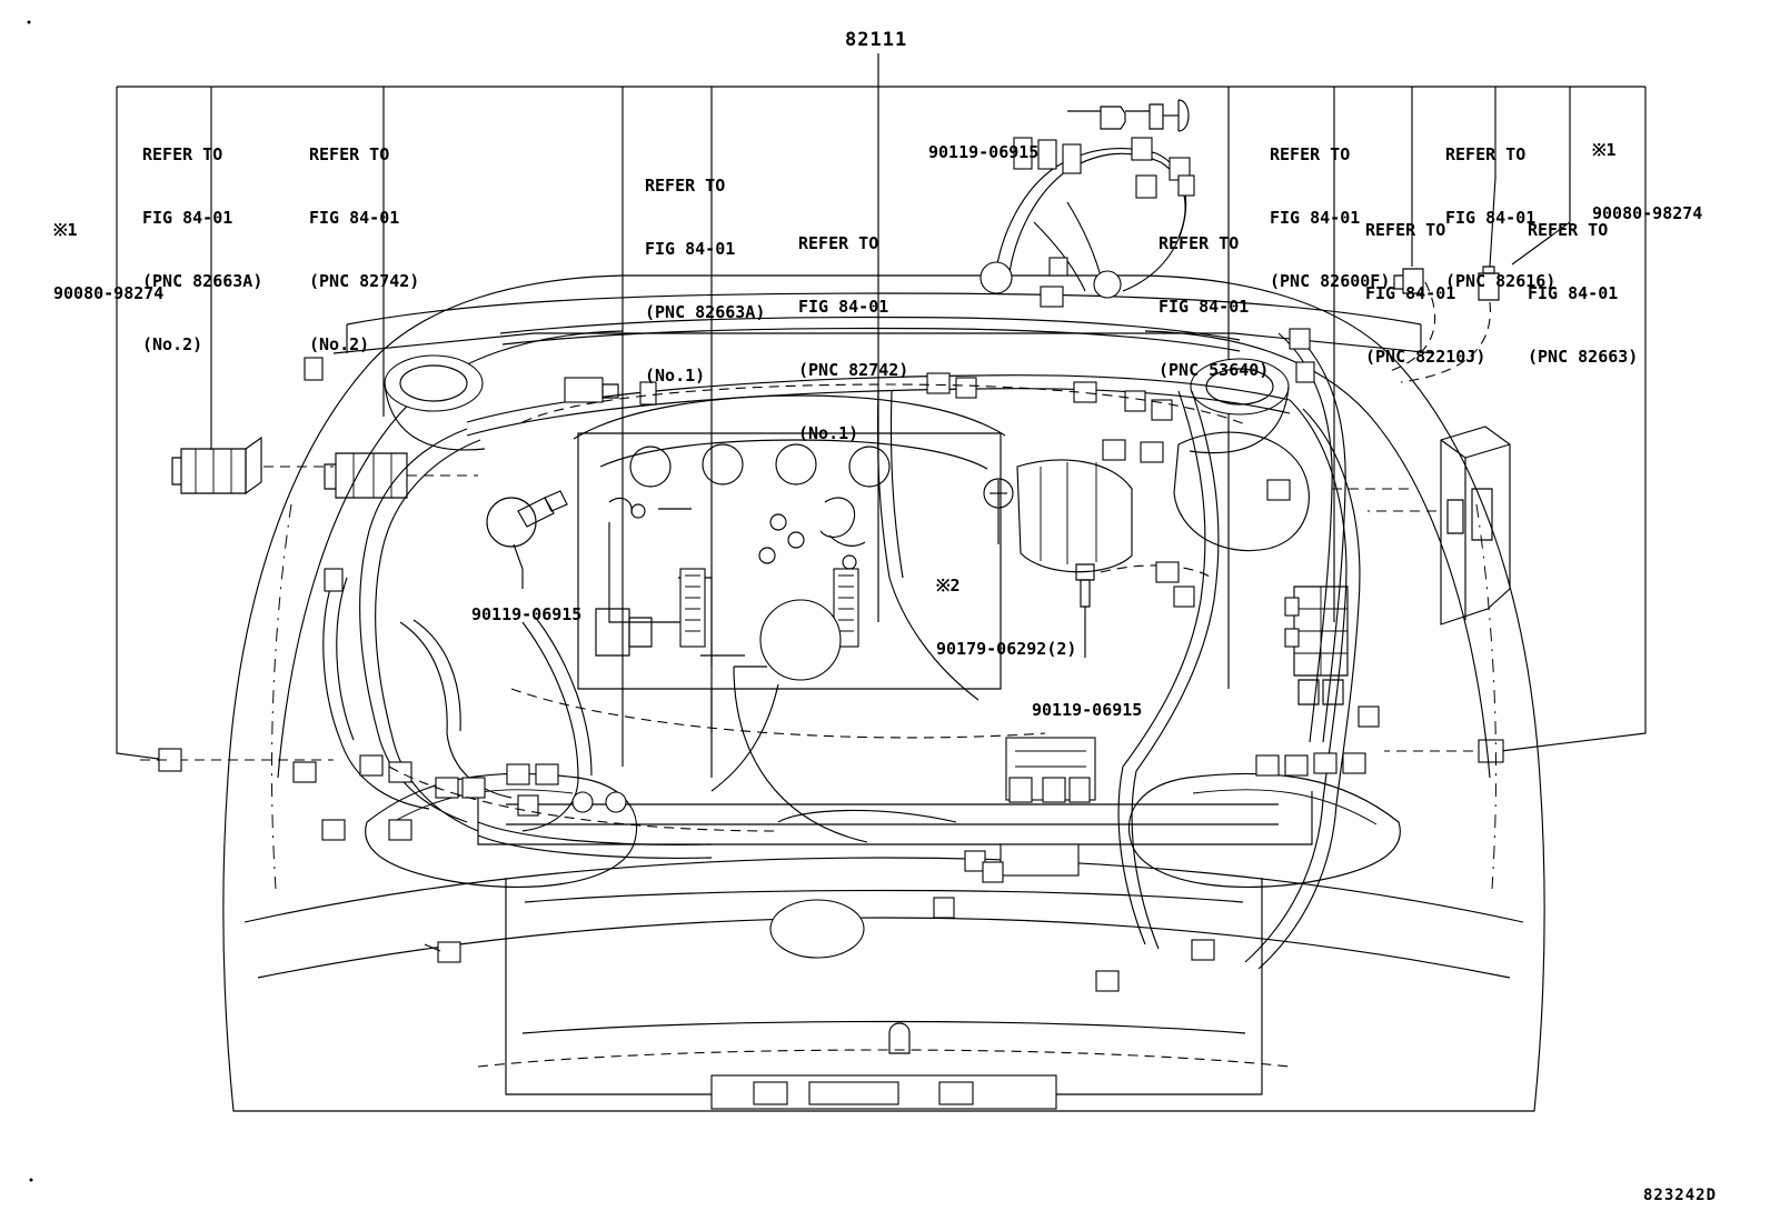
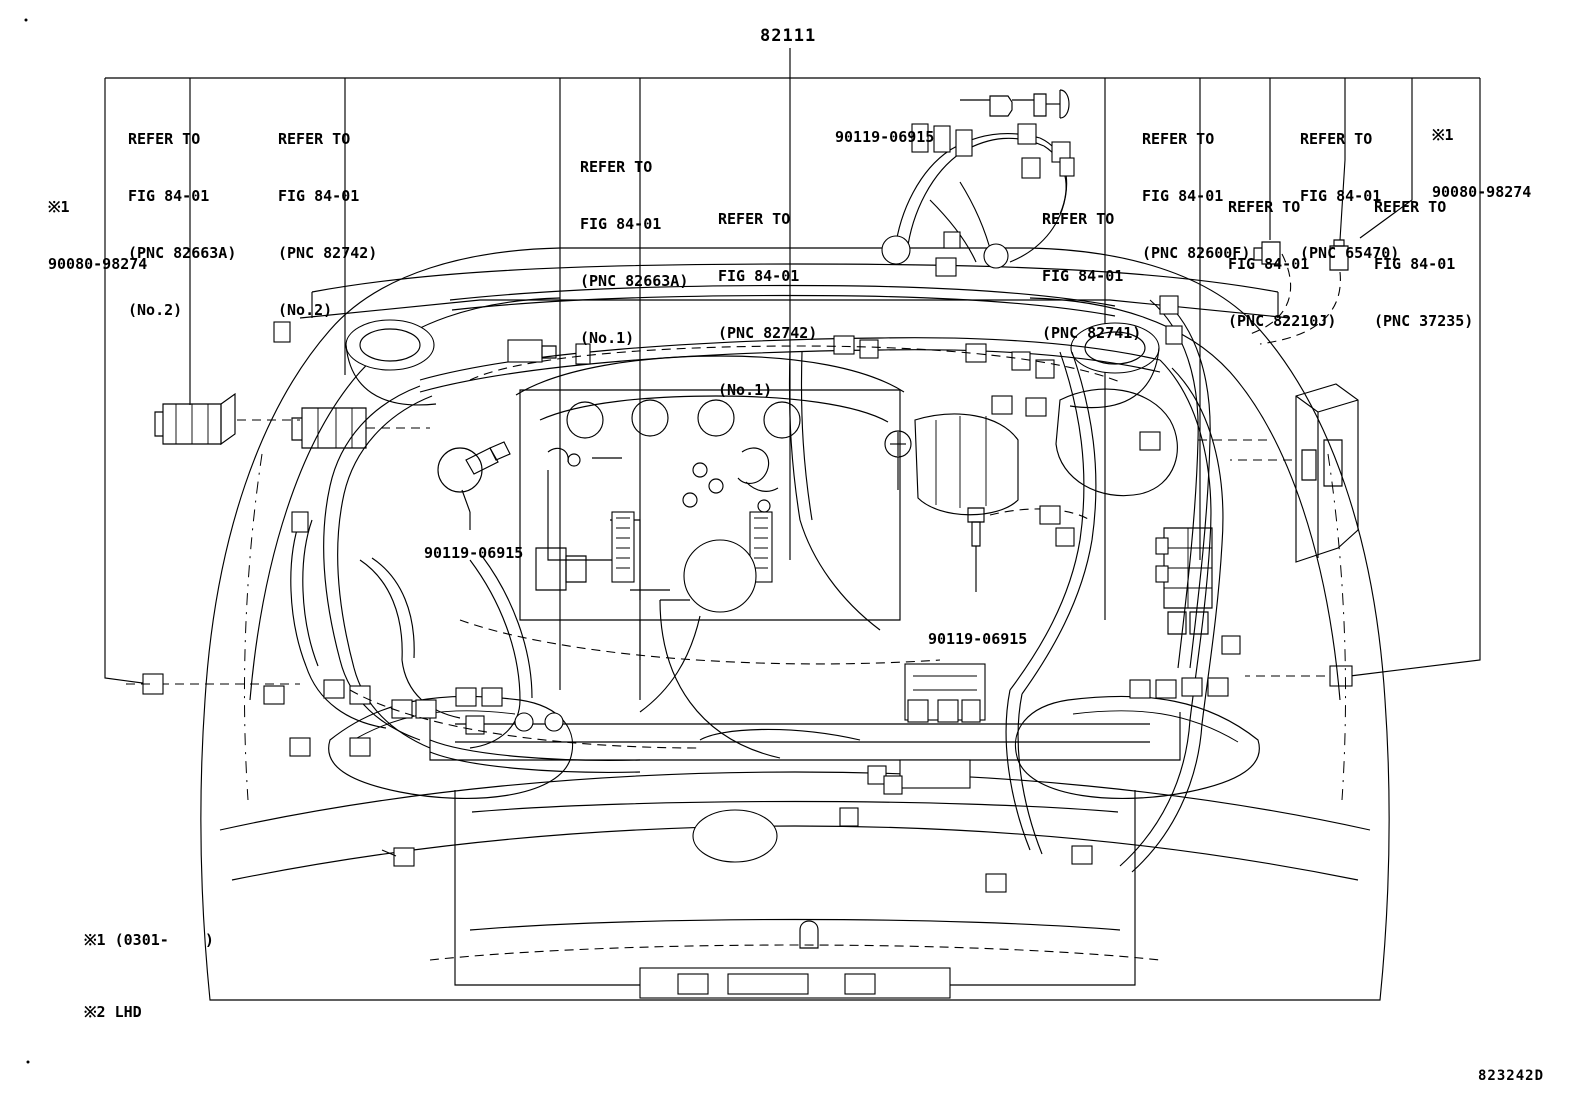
  82111
  ※1
  90080-98274
  REFER TO
  FIG 84-01
  (PNC 82663A)
  (No.2)
  REFER TO
  FIG 84-01
  (PNC 82742)
  (No.2)
  REFER TO
  FIG 84-01
  (PNC 82663A)
  (No.1)
  REFER TO
  FIG 84-01
  (PNC 82742)
  (No.1)
  90119-06915
  REFER TO
  FIG 84-01
- (PNC 53640)
+ (PNC 82741)
  REFER TO
  FIG 84-01
  (PNC 82600F)
  REFER TO
  FIG 84-01
- (PNC 82616)
+ (PNC 65470)
  ※1
  90080-98274
  REFER TO
  FIG 84-01
  (PNC 82210J)
  REFER TO
  FIG 84-01
- (PNC 82663)
+ (PNC 37235)
  90119-06915
- ※2
- 90179-06292(2)
  90119-06915
+ ※1 (0301- )
+ ※2 LHD
  823242D
